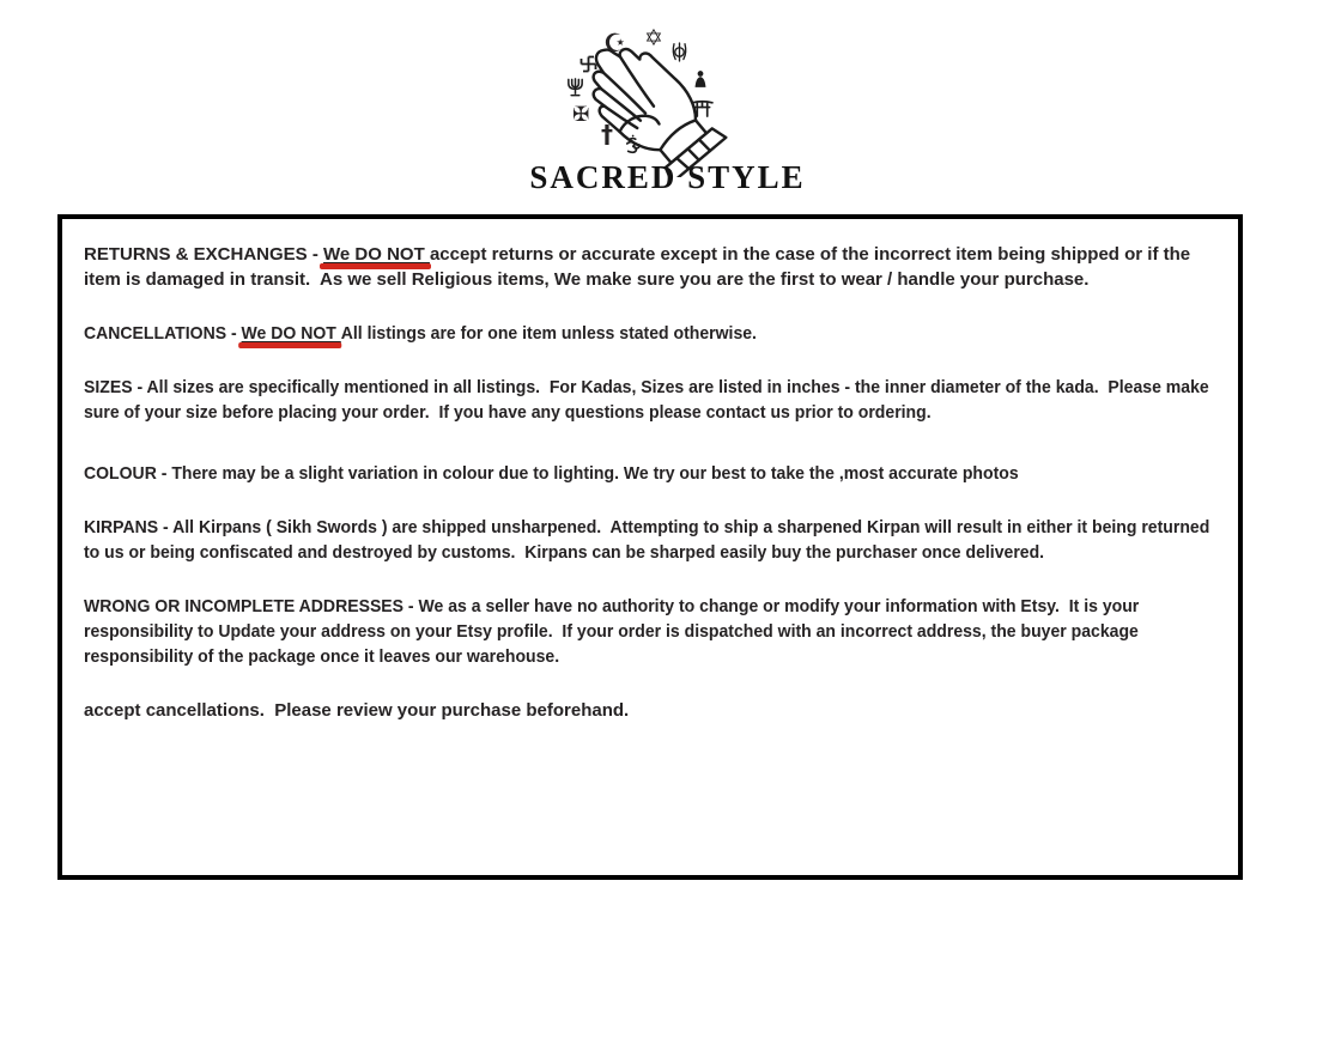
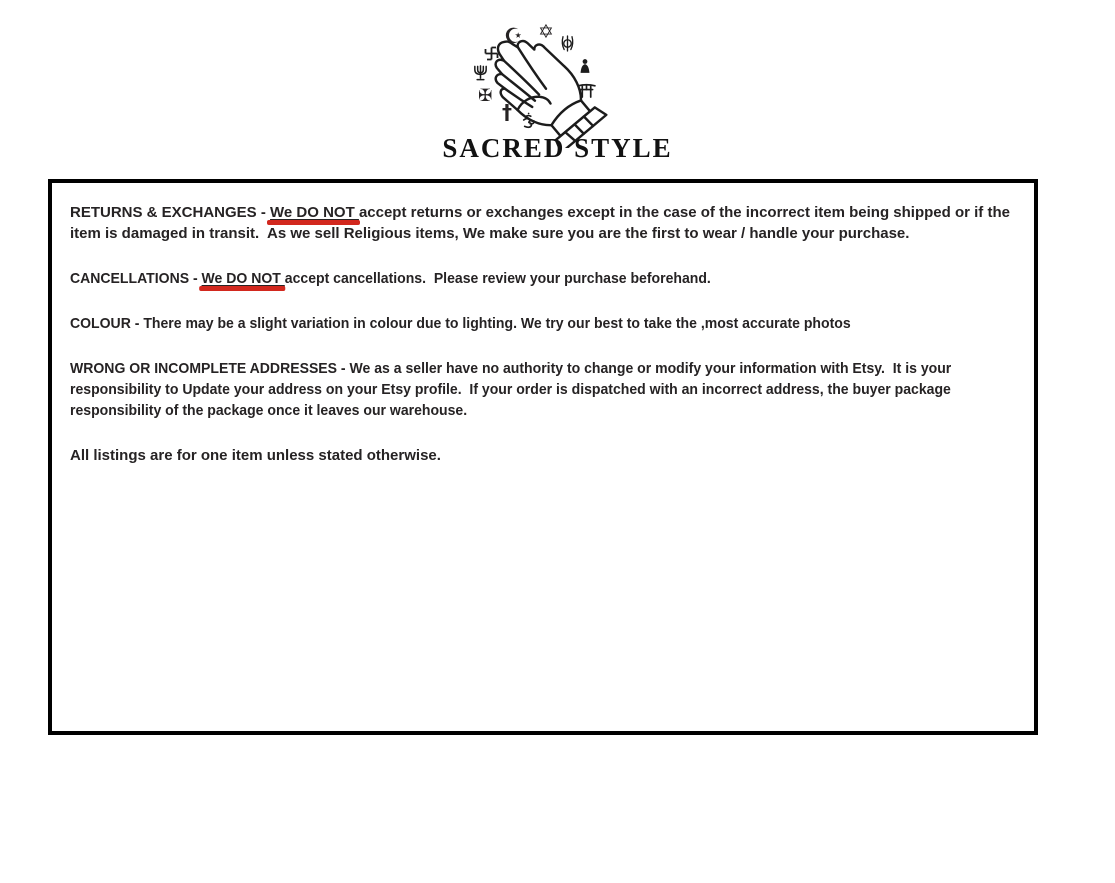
  ☪
  ✡
  ✠
  †
  SACRED STYLE
- RETURNS & EXCHANGES - We DO NOT accept returns or accurate except in the case of the incorrect item being shipped or if the item is damaged in transit. As we sell Religious items, We make sure you are the first to wear / handle your purchase.
+ RETURNS & EXCHANGES - We DO NOT accept returns or exchanges except in the case of the incorrect item being shipped or if the item is damaged in transit. As we sell Religious items, We make sure you are the first to wear / handle your purchase.
- CANCELLATIONS - We DO NOT All listings are for one item unless stated otherwise.
+ CANCELLATIONS - We DO NOT accept cancellations. Please review your purchase beforehand.
- SIZES - All sizes are specifically mentioned in all listings. For Kadas, Sizes are listed in inches - the inner diameter of the kada. Please make sure of your size before placing your order. If you have any questions please contact us prior to ordering.
  COLOUR - There may be a slight variation in colour due to lighting. We try our best to take the ,most accurate photos
- KIRPANS - All Kirpans ( Sikh Swords ) are shipped unsharpened. Attempting to ship a sharpened Kirpan will result in either it being returned to us or being confiscated and destroyed by customs. Kirpans can be sharped easily buy the purchaser once delivered.
  WRONG OR INCOMPLETE ADDRESSES - We as a seller have no authority to change or modify your information with Etsy. It is your responsibility to Update your address on your Etsy profile. If your order is dispatched with an incorrect address, the buyer package responsibility of the package once it leaves our warehouse.
- accept cancellations. Please review your purchase beforehand.
+ All listings are for one item unless stated otherwise.
